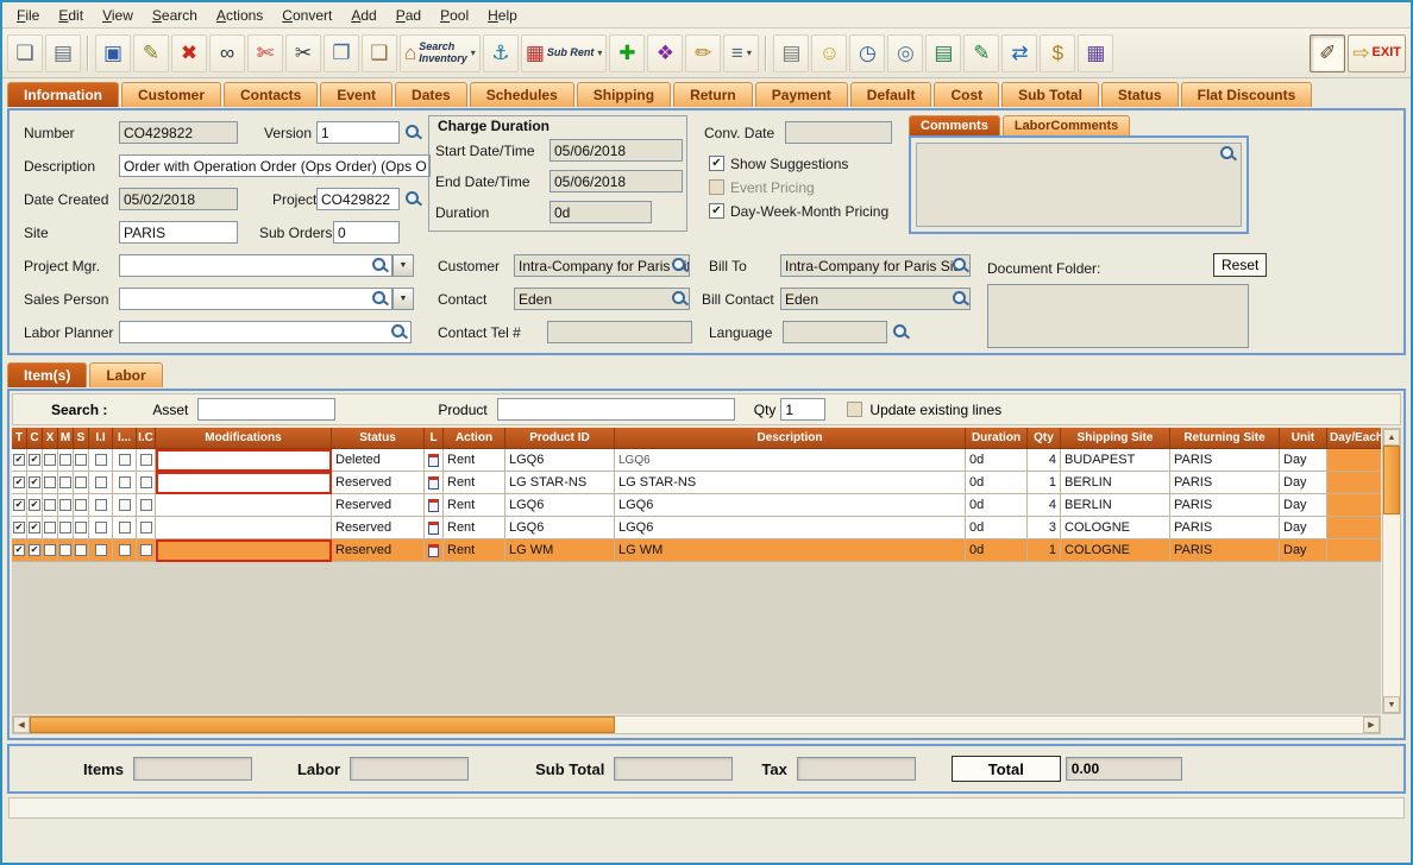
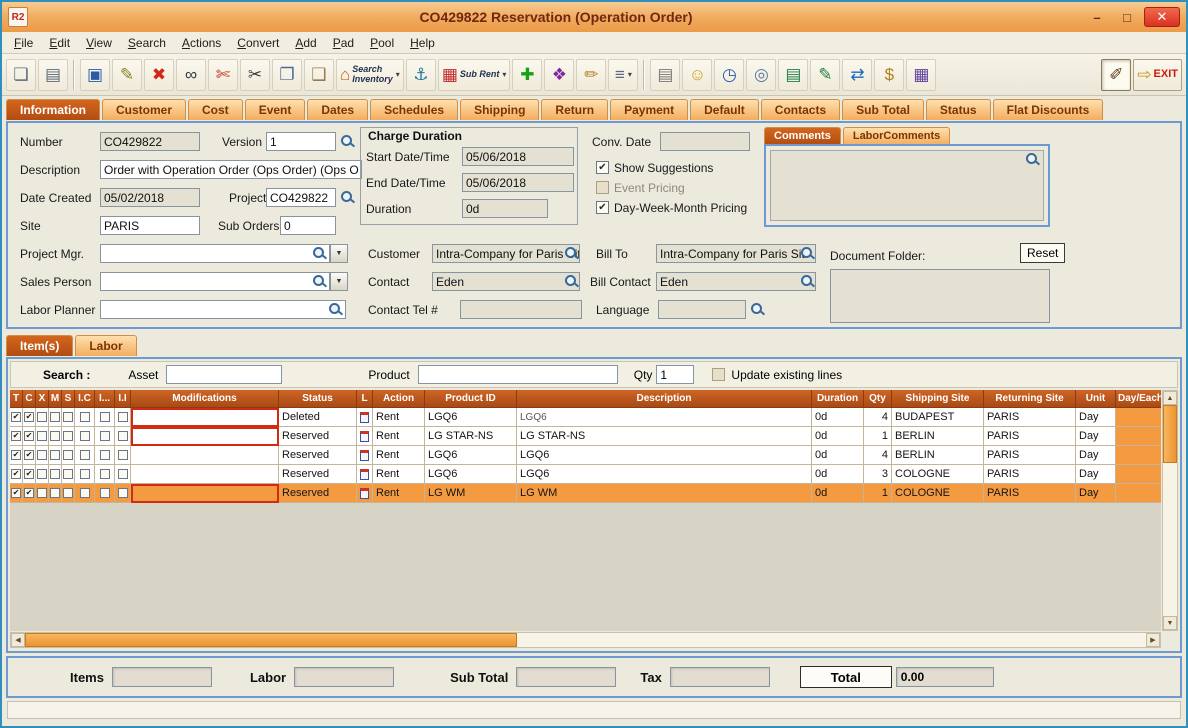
+ R2
+ CO429822 Reservation (Operation Order)
+ –
+ □
+ ✕
  File
  Edit
  View
  Search
  Actions
  Convert
  Add
  Pad
  Pool
  Help
  ❏
  ▤
  ▣
  ✎
  ✖
  ∞
  ✄
  ✂
  ❐
  ❑
  ⌂
  Search
  Inventory
  ▾
  ⚓
  ▦
  Sub Rent
  ▾
  ✚
  ❖
  ✏
  ≡
  ▾
  ▤
  ☺
  ◷
  ◎
  ▤
  ✎
  ⇄
  $
  ▦
  ✐
  ⇨
  EXIT
  Information
  Customer
- Contacts
+ Cost
  Event
  Dates
  Schedules
  Shipping
  Return
  Payment
  Default
- Cost
+ Contacts
  Sub Total
  Status
  Flat Discounts
  Number
  CO429822
  Version
  1
  Description
  Order with Operation Order (Ops Order) (Ops O
  Date Created
  05/02/2018
  Project
  CO429822
  Site
  PARIS
  Sub Orders
  0
  Project Mgr.
  Sales Person
  Labor Planner
  Charge Duration
  Start Date/Time
  05/06/2018
  End Date/Time
  05/06/2018
  Duration
  0d
  Conv. Date
  ✔
  Show Suggestions
  Event Pricing
  ✔
  Day-Week-Month Pricing
  Comments
  LaborComments
  Customer
  Intra-Company for Parist
  Bill To
  Intra-Company for Paris S
  Contact
  Eden
  Bill Contact
  Eden
  Contact Tel #
  Language
  Document Folder:
  Reset
  Item(s)
  Labor
  Search :
  Asset
  Product
  Qty
  1
  Update existing lines
  T
  C
  X
  M
  S
- I.I
+ I.C
  I...
- I.C
+ I.I
  Modifications
  Status
  L
  Action
  Product ID
  Description
  Duration
  Qty
  Shipping Site
  Returning Site
  Unit
  Day/Each
  ✔
  ✔
  Deleted
  Rent
  LGQ6
  LGQ6
  0d
  4
  BUDAPEST
  PARIS
  Day
  ✔
  ✔
  Reserved
  Rent
  LG STAR-NS
  LG STAR-NS
  0d
  1
  BERLIN
  PARIS
  Day
  ✔
  ✔
  Reserved
  Rent
  LGQ6
  LGQ6
  0d
  4
  BERLIN
  PARIS
  Day
  ✔
  ✔
  Reserved
  Rent
  LGQ6
  LGQ6
  0d
  3
  COLOGNE
  PARIS
  Day
  ✔
  ✔
  Reserved
  Rent
  LG WM
  LG WM
  0d
  1
  COLOGNE
  PARIS
  Day
  Items
  Labor
  Sub Total
  Tax
  Total
  0.00
